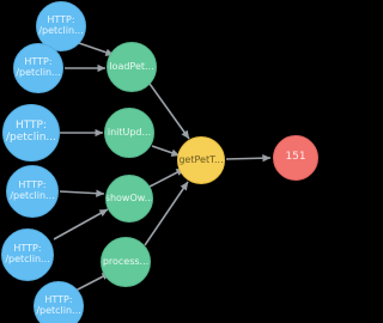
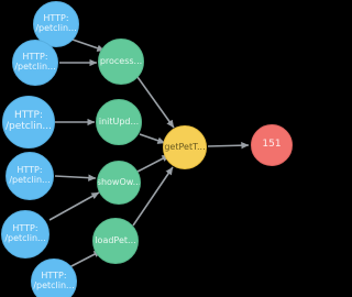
  HTTP:
  /petclin...
  HTTP:
  /petclin...
  HTTP:
  /petclin...
  HTTP:
  /petclin...
  HTTP:
  /petclin...
  HTTP:
  /petclin...
- loadPet...
+ process...
  initUpd...
  showOw...
- process...
+ loadPet...
  getPetT...
  151
